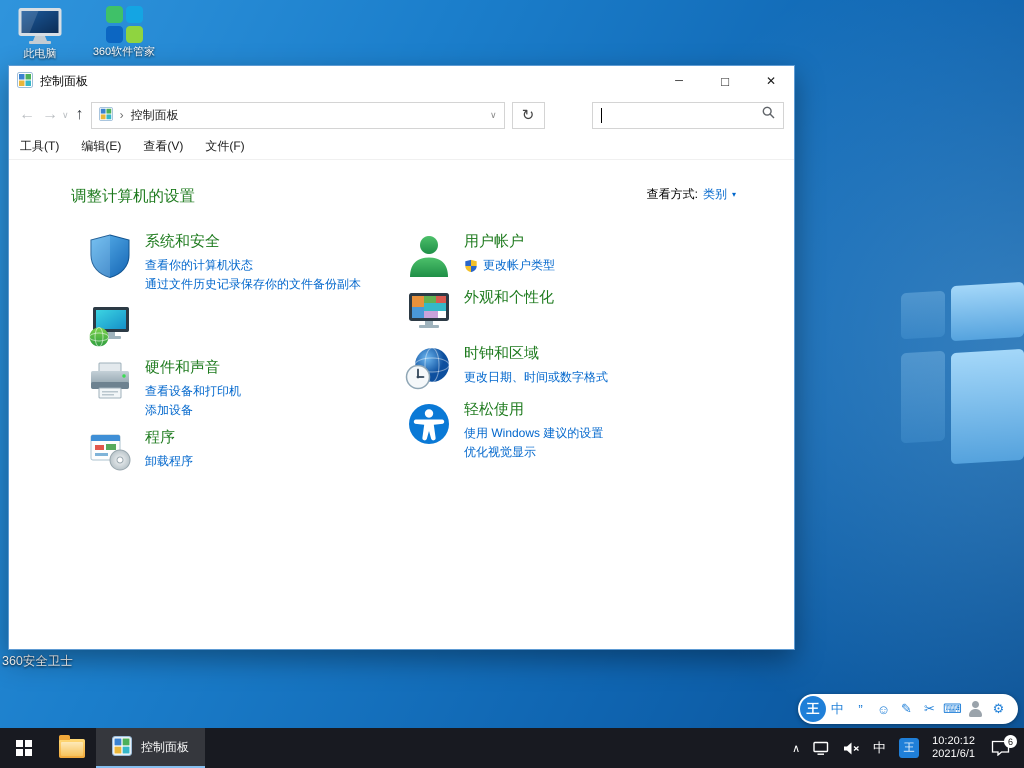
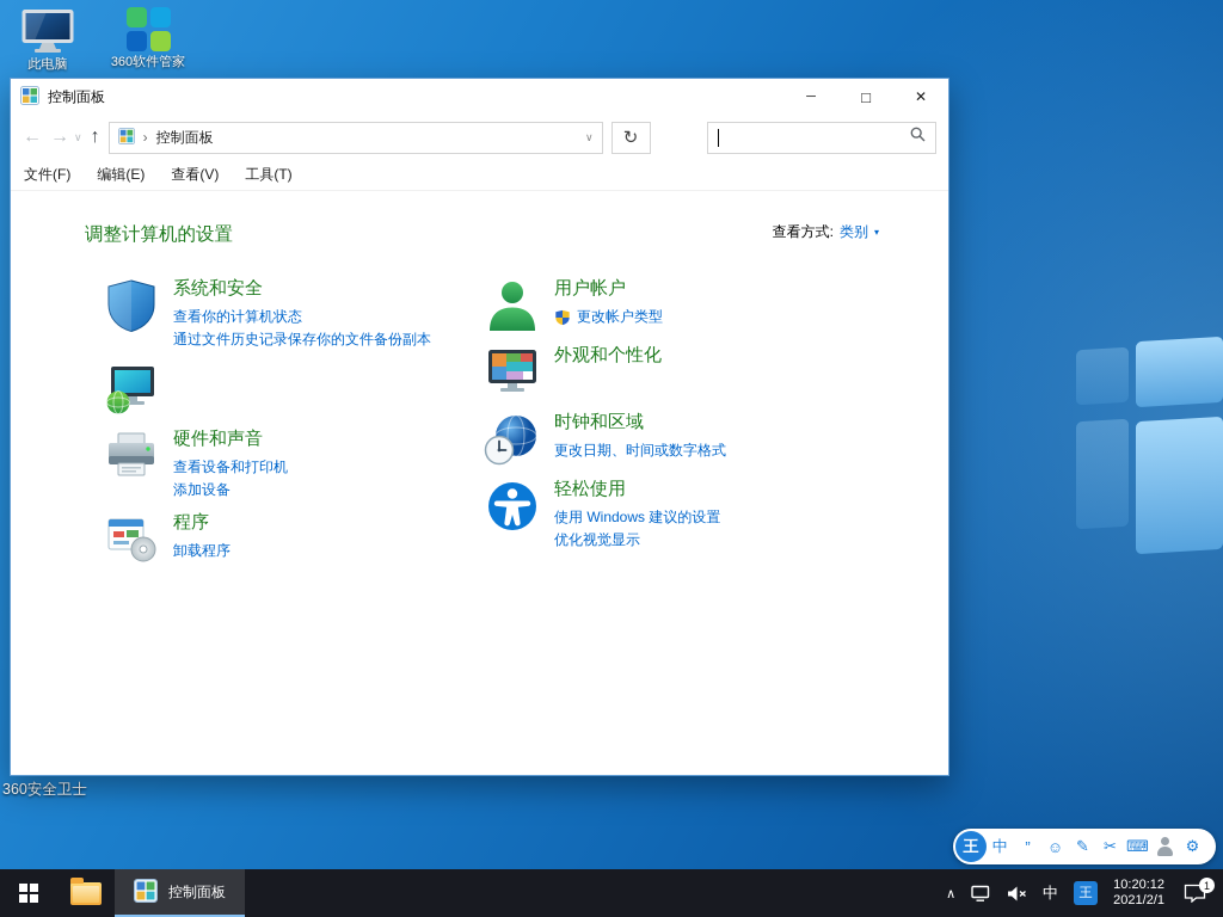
  此电脑
  360软件管家
  360安全卫士
  控制面板
  ─
  □
  ✕
  ←
  →
  ∨
  ↑
  ›
  控制面板
  ∨
  ↻
- 工具(T)
+ 文件(F)
  编辑(E)
  查看(V)
- 文件(F)
+ 工具(T)
  调整计算机的设置
  查看方式:
  类别
  ▾
  系统和安全
  查看你的计算机状态
  通过文件历史记录保存你的文件备份副本
  硬件和声音
  查看设备和打印机
  添加设备
  程序
  卸载程序
  用户帐户
  更改帐户类型
  外观和个性化
  时钟和区域
  更改日期、时间或数字格式
  轻松使用
  使用 Windows 建议的设置
  优化视觉显示
  王
  中
  ”
  ☺
  ✎
  ✂
  ⌨
  ⚙
  控制面板
  ∧
  中
  王
  10:20:12
- 2021/6/1
+ 2021/2/1
- 6
+ 1
